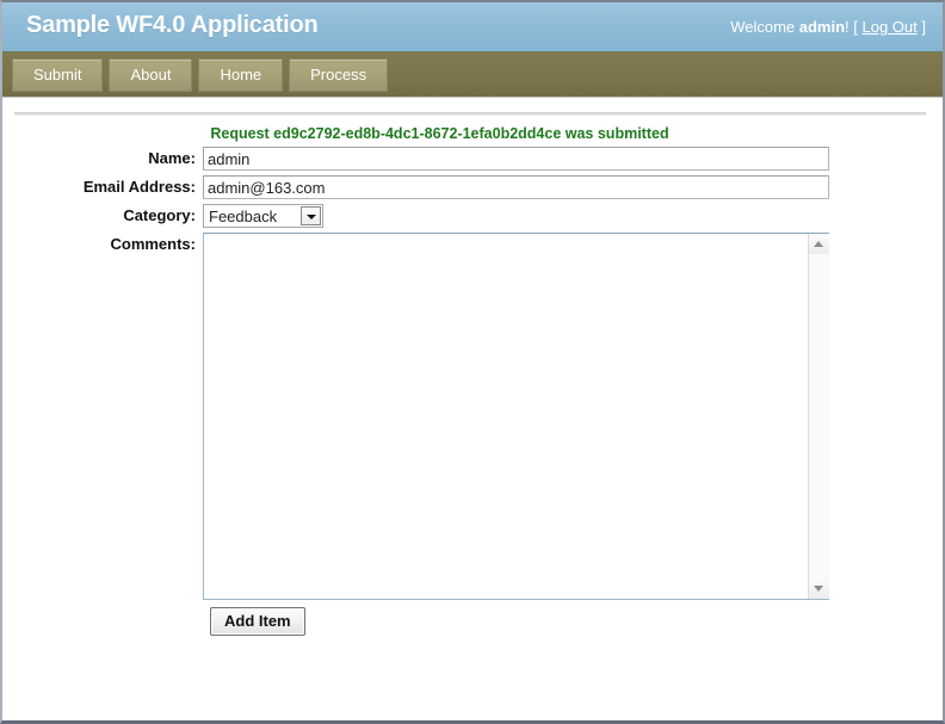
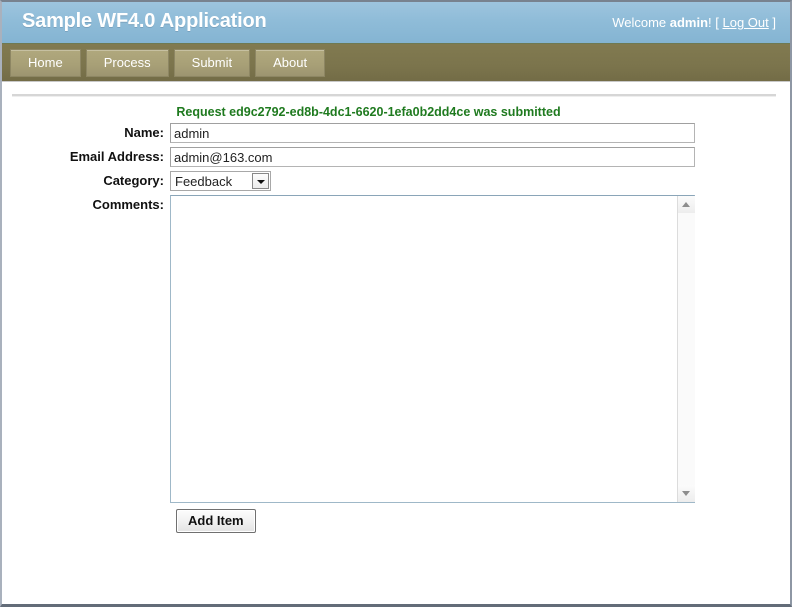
  Sample WF4.0 Application
  Welcome admin! [ Log Out ]
- Submit
+ Home
- About
+ Process
- Home
+ Submit
- Process
+ About
- Request ed9c2792-ed8b-4dc1-8672-1efa0b2dd4ce was submitted
+ Request ed9c2792-ed8b-4dc1-6620-1efa0b2dd4ce was submitted
  Name:
  admin
  Email Address:
  admin@163.com
  Category:
  Feedback
  Comments:
  Add Item
